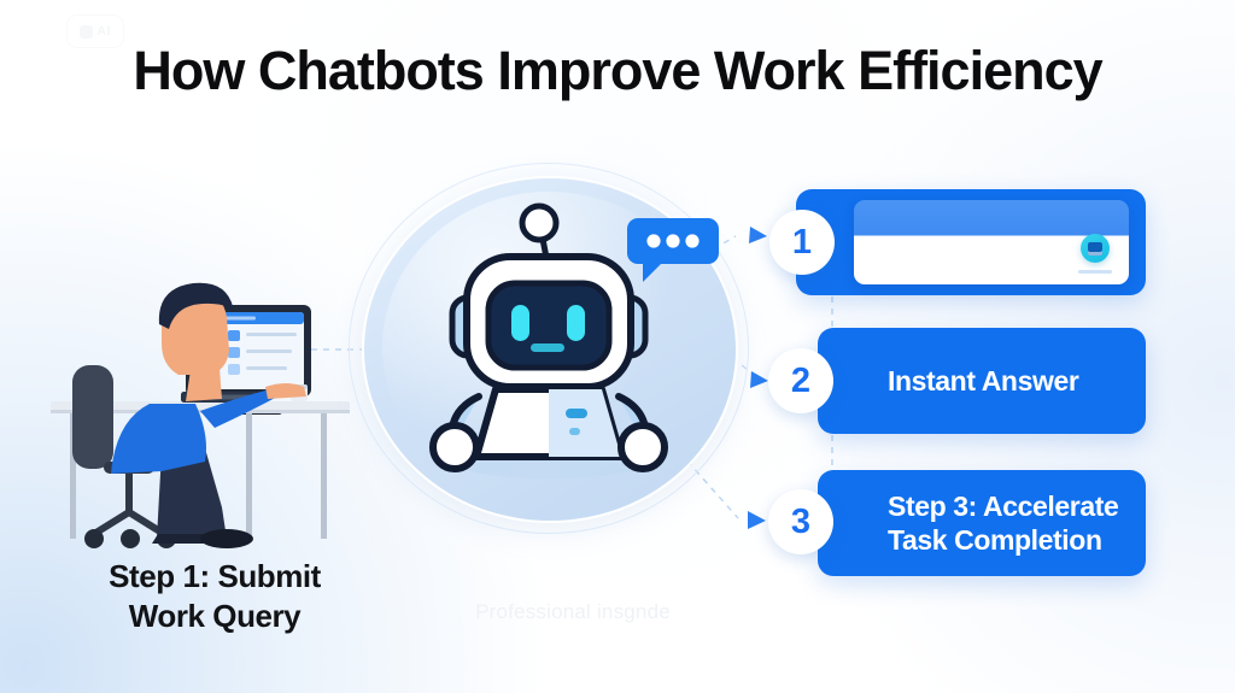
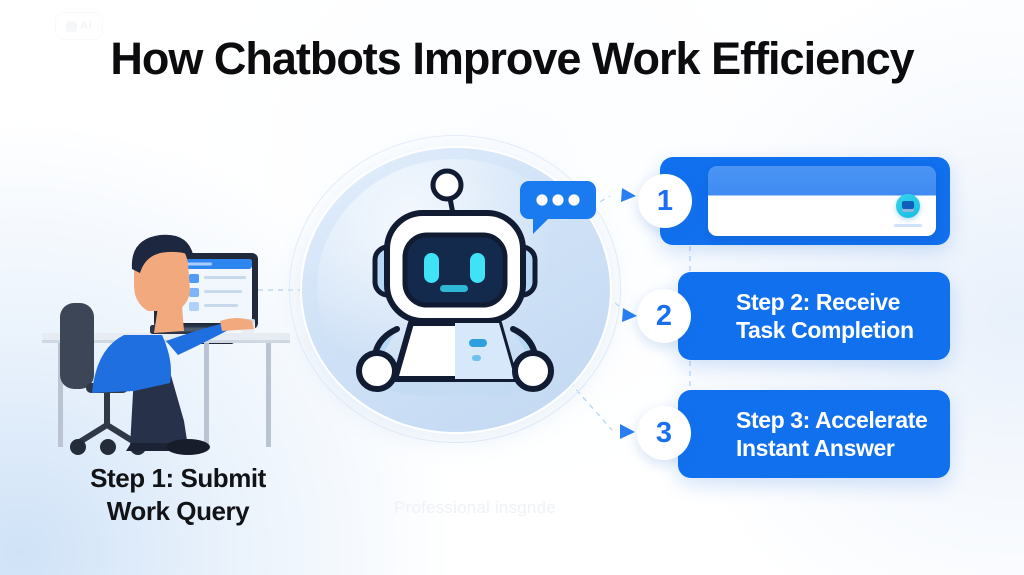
  How Chatbots Improve Work Efficiency
  Step 1: Submit
  Work Query
  1
+ Step 2: Receive
- Instant Answer
+ Task Completion
  2
  Step 3: Accelerate
- Task Completion
+ Instant Answer
  3
